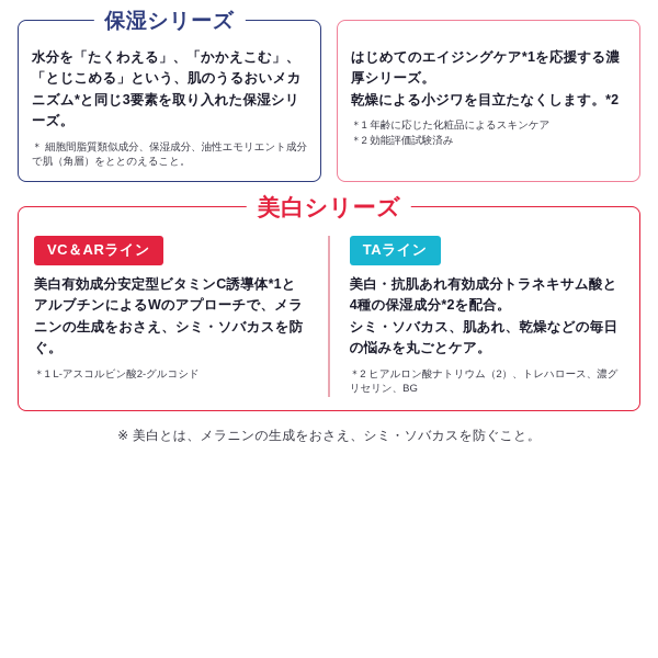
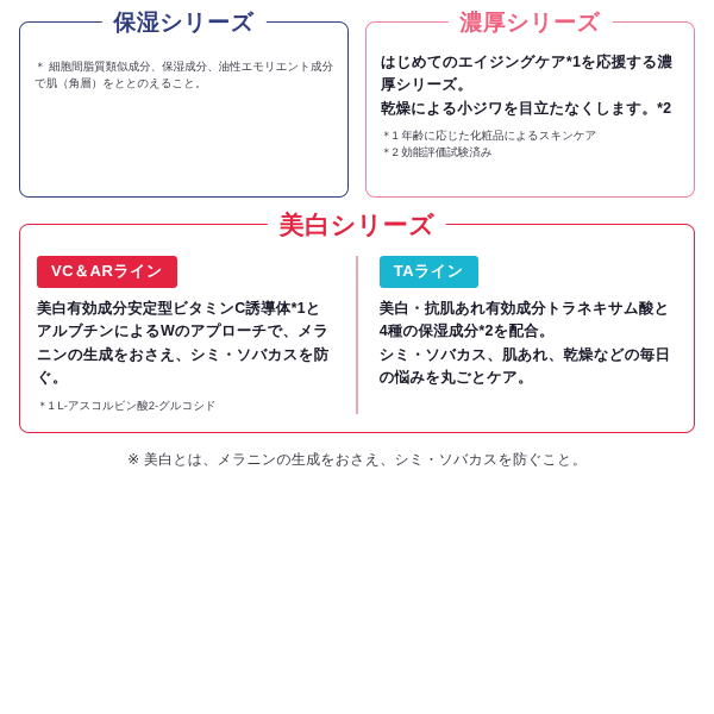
  保湿シリーズ
- 水分を「たくわえる」、「かかえこむ」、「とじこめる」という、肌のうるおいメカニズム*と同じ3要素を取り入れた保湿シリーズ。
  ＊ 細胞間脂質類似成分、保湿成分、油性エモリエント成分で肌（角層）をととのえること。
+ 濃厚シリーズ
  はじめてのエイジングケア*1を応援する濃厚シリーズ。
  乾燥による小ジワを目立たなくします。*2
  ＊1 年齢に応じた化粧品によるスキンケア
  ＊2 効能評価試験済み
  美白シリーズ
  VC＆ARライン
  美白有効成分安定型ビタミンC誘導体*1とアルブチンによるWのアプローチで、メラニンの生成をおさえ、シミ・ソバカスを防ぐ。
  ＊1 L-アスコルビン酸2-グルコシド
  TAライン
  美白・抗肌あれ有効成分トラネキサム酸と4種の保湿成分*2を配合。
  シミ・ソバカス、肌あれ、乾燥などの毎日の悩みを丸ごとケア。
- ＊2 ヒアルロン酸ナトリウム（2）、トレハロース、濃グリセリン、BG
  ※ 美白とは、メラニンの生成をおさえ、シミ・ソバカスを防ぐこと。
